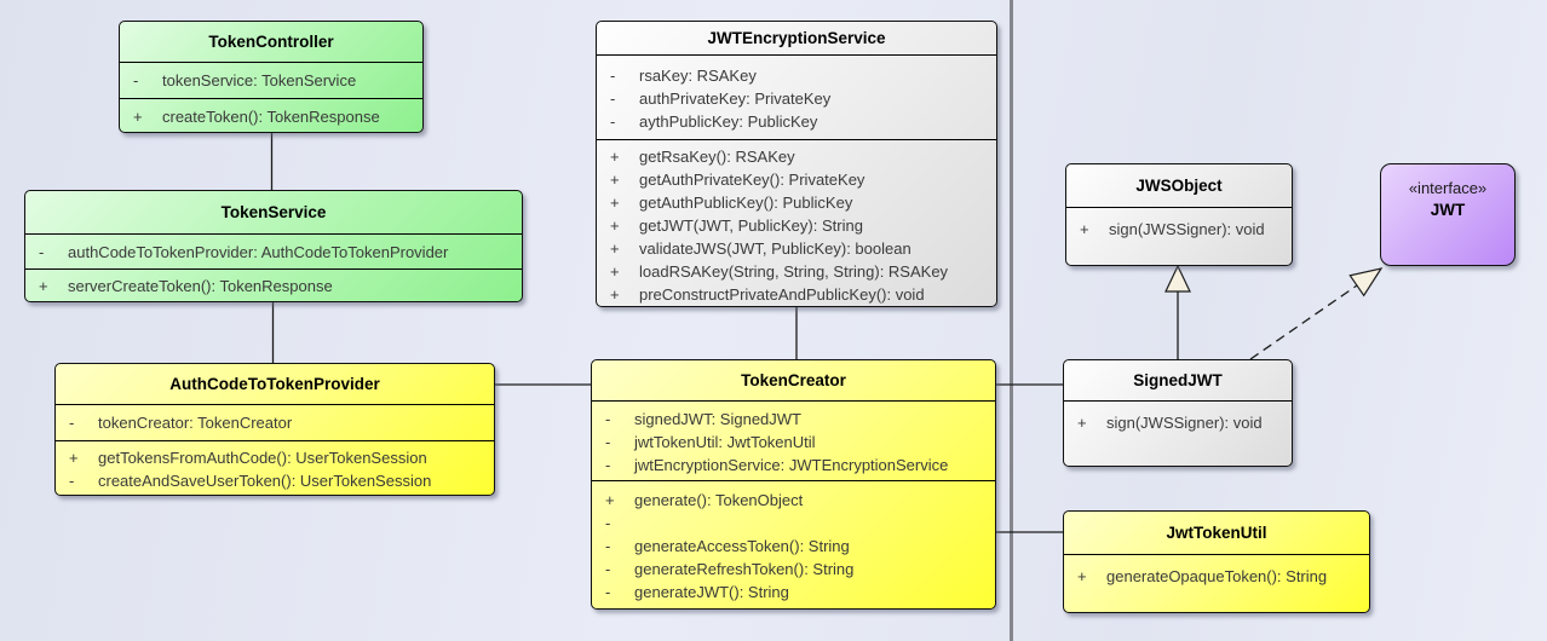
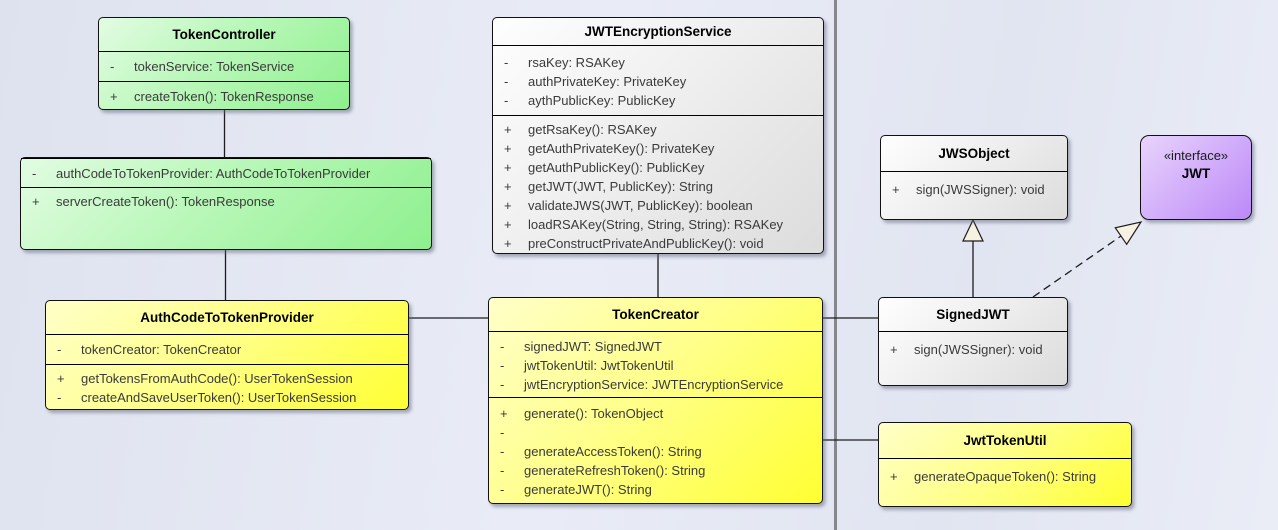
  TokenController
  -
  tokenService: TokenService
  +
  createToken(): TokenResponse
- TokenService
  -
  authCodeToTokenProvider: AuthCodeToTokenProvider
  +
  serverCreateToken(): TokenResponse
  JWTEncryptionService
  -
  rsaKey: RSAKey
  -
  authPrivateKey: PrivateKey
  -
  aythPublicKey: PublicKey
  +
  getRsaKey(): RSAKey
  +
  getAuthPrivateKey(): PrivateKey
  +
  getAuthPublicKey(): PublicKey
  +
  getJWT(JWT, PublicKey): String
  +
  validateJWS(JWT, PublicKey): boolean
  +
  loadRSAKey(String, String, String): RSAKey
  +
  preConstructPrivateAndPublicKey(): void
  AuthCodeToTokenProvider
  -
  tokenCreator: TokenCreator
  +
  getTokensFromAuthCode(): UserTokenSession
  -
  createAndSaveUserToken(): UserTokenSession
  TokenCreator
  -
  signedJWT: SignedJWT
  -
  jwtTokenUtil: JwtTokenUtil
  -
  jwtEncryptionService: JWTEncryptionService
  +
  generate(): TokenObject
  -
  -
  generateAccessToken(): String
  -
  generateRefreshToken(): String
  -
  generateJWT(): String
  JWSObject
  +
  sign(JWSSigner): void
  «interface»
  JWT
  SignedJWT
  +
  sign(JWSSigner): void
  JwtTokenUtil
  +
  generateOpaqueToken(): String
